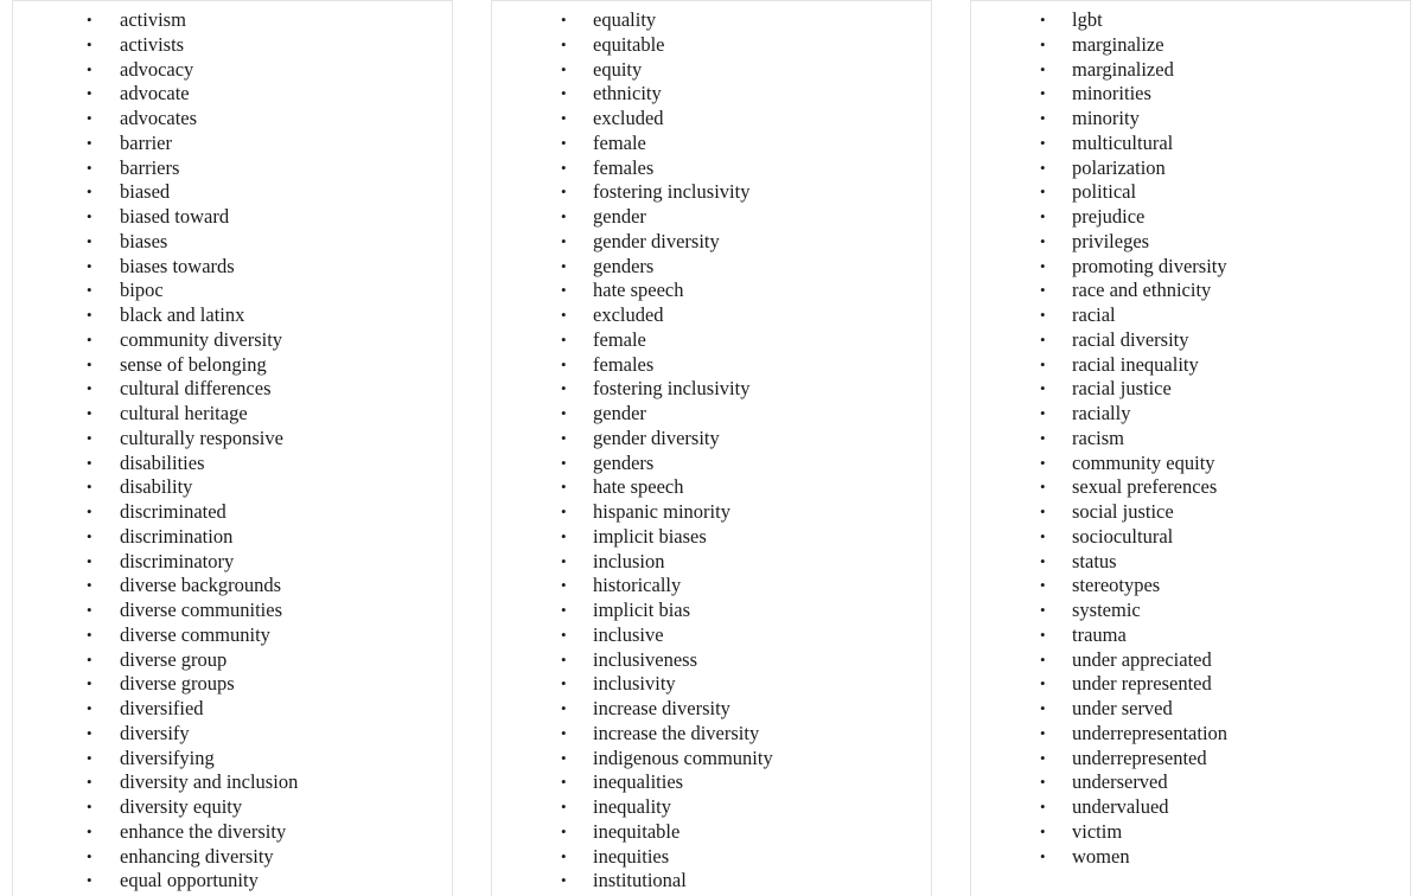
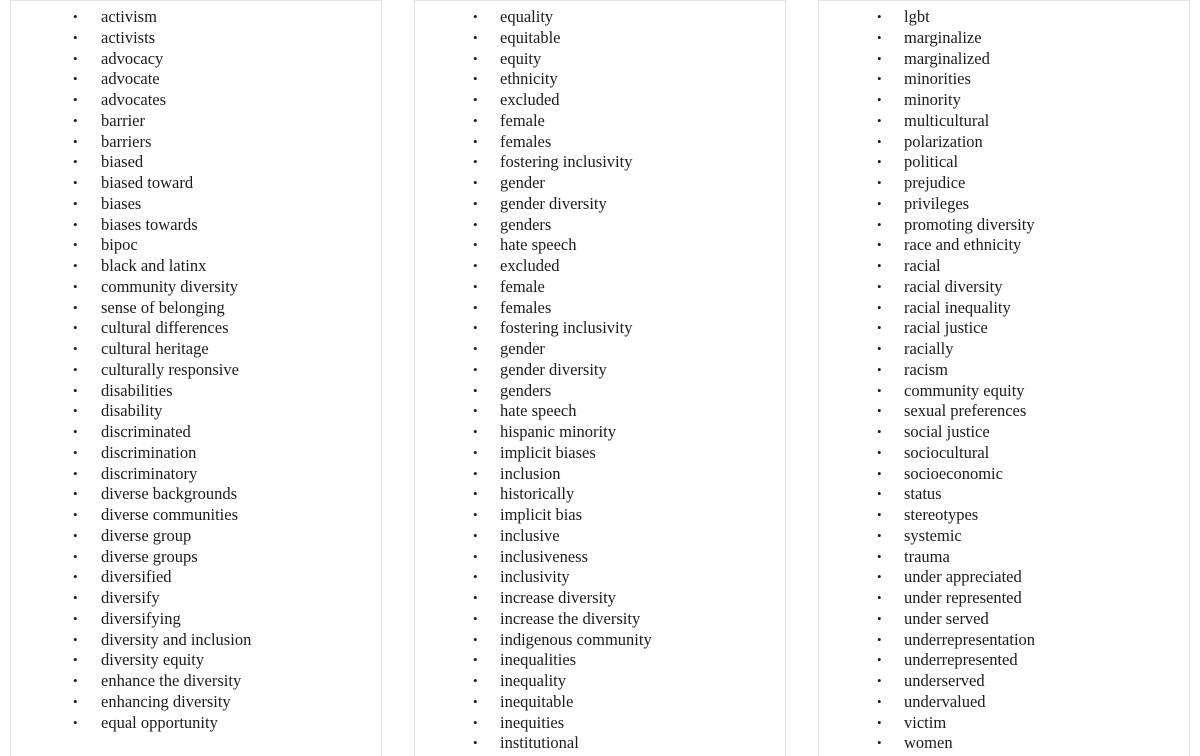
  activism
  activists
  advocacy
  advocate
  advocates
  barrier
  barriers
  biased
  biased toward
  biases
  biases towards
  bipoc
  black and latinx
  community diversity
  sense of belonging
  cultural differences
  cultural heritage
  culturally responsive
  disabilities
  disability
  discriminated
  discrimination
  discriminatory
  diverse backgrounds
  diverse communities
- diverse community
  diverse group
  diverse groups
  diversified
  diversify
  diversifying
  diversity and inclusion
  diversity equity
  enhance the diversity
  enhancing diversity
  equal opportunity
  equality
  equitable
  equity
  ethnicity
  excluded
  female
  females
  fostering inclusivity
  gender
  gender diversity
  genders
  hate speech
  excluded
  female
  females
  fostering inclusivity
  gender
  gender diversity
  genders
  hate speech
  hispanic minority
  implicit biases
  inclusion
  historically
  implicit bias
  inclusive
  inclusiveness
  inclusivity
  increase diversity
  increase the diversity
  indigenous community
  inequalities
  inequality
  inequitable
  inequities
  institutional
  lgbt
  marginalize
  marginalized
  minorities
  minority
  multicultural
  polarization
  political
  prejudice
  privileges
  promoting diversity
  race and ethnicity
  racial
  racial diversity
  racial inequality
  racial justice
  racially
  racism
  community equity
  sexual preferences
  social justice
  sociocultural
+ socioeconomic
  status
  stereotypes
  systemic
  trauma
  under appreciated
  under represented
  under served
  underrepresentation
  underrepresented
  underserved
  undervalued
  victim
  women
